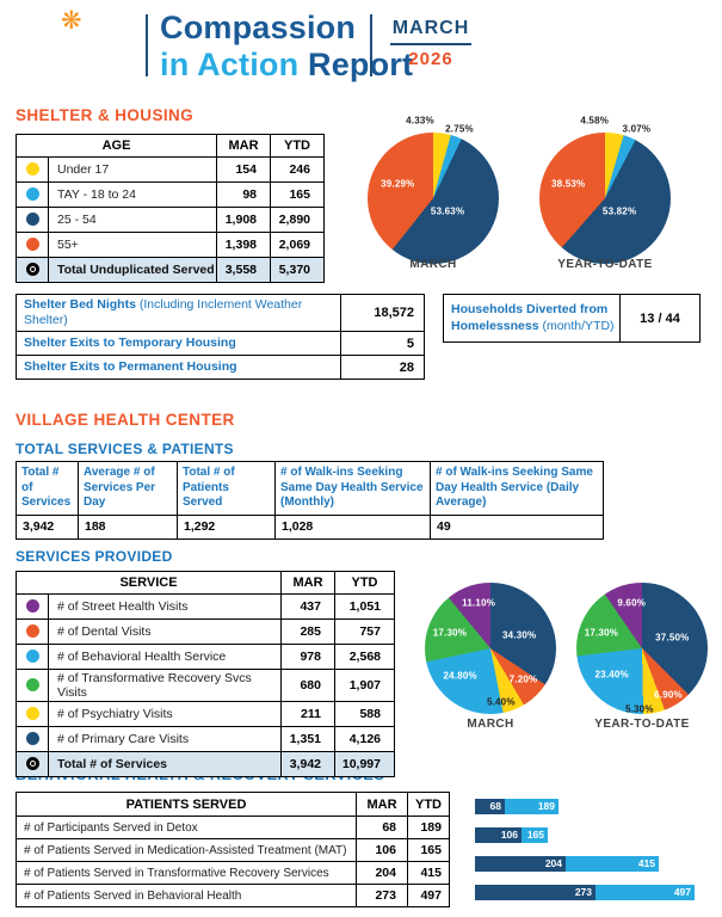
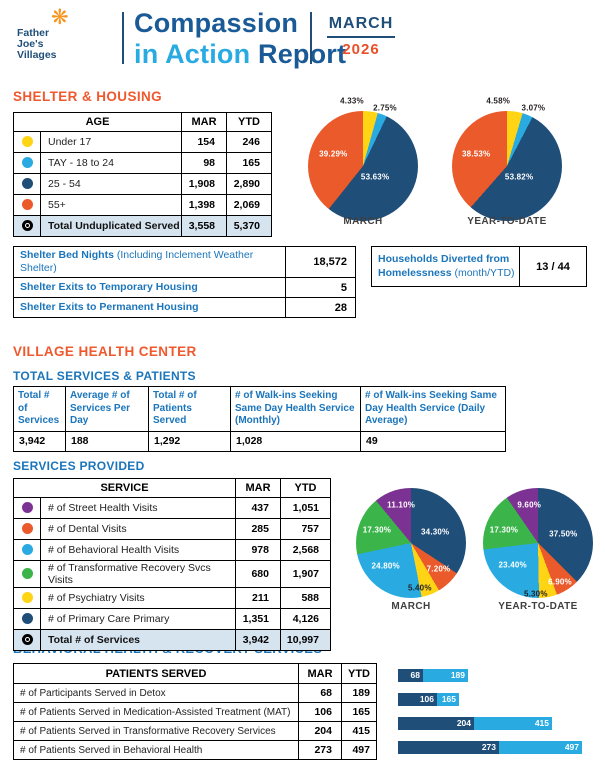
  ❋
+ Father
+ Joe's
+ Villages
  Compassion
  in Action Report
  MARCH
  2026
  SHELTER & HOUSING
  VILLAGE HEALTH CENTER
  TOTAL SERVICES & PATIENTS
  SERVICES PROVIDED
  AGE	MAR	YTD
  	Under 17	154	246
  	TAY - 18 to 24	98	165
  	25 - 54	1,908	2,890
  	55+	1,398	2,069
  	Total Unduplicated Served	3,558	5,370
  Shelter Bed Nights (Including Inclement Weather Shelter)	18,572
  Shelter Exits to Temporary Housing	5
  Shelter Exits to Permanent Housing	28
  Households Diverted from Homelessness (month/YTD)	13 / 44
  Total # of Services	Average # of Services Per Day	Total # of Patients Served	# of Walk-ins Seeking Same Day Health Service (Monthly)	# of Walk-ins Seeking Same Day Health Service (Daily Average)
  3,942	188	1,292	1,028	49
  SERVICE	MAR	YTD
  	# of Street Health Visits	437	1,051
  	# of Dental Visits	285	757
- 	# of Behavioral Health Service	978	2,568
+ 	# of Behavioral Health Visits	978	2,568
  	# of Transformative Recovery Svcs Visits	680	1,907
  	# of Psychiatry Visits	211	588
- 	# of Primary Care Visits	1,351	4,126
+ 	# of Primary Care Primary	1,351	4,126
  	Total # of Services	3,942	10,997
  PATIENTS SERVED	MAR	YTD
  # of Participants Served in Detox	68	189
  # of Patients Served in Medication-Assisted Treatment (MAT)	106	165
  # of Patients Served in Transformative Recovery Services	204	415
  # of Patients Served in Behavioral Health	273	497
  4.33%
  2.75%
  53.63%
  39.29%
  MARCH
  4.58%
  3.07%
  53.82%
  38.53%
  YEAR-TO-DATE
  34.30%
  7.20%
  5.40%
  24.80%
  17.30%
  11.10%
  MARCH
  37.50%
  6.90%
  5.30%
  23.40%
  17.30%
  9.60%
  YEAR-TO-DATE
  68
  189
  106
  165
  204
  415
  273
  497
